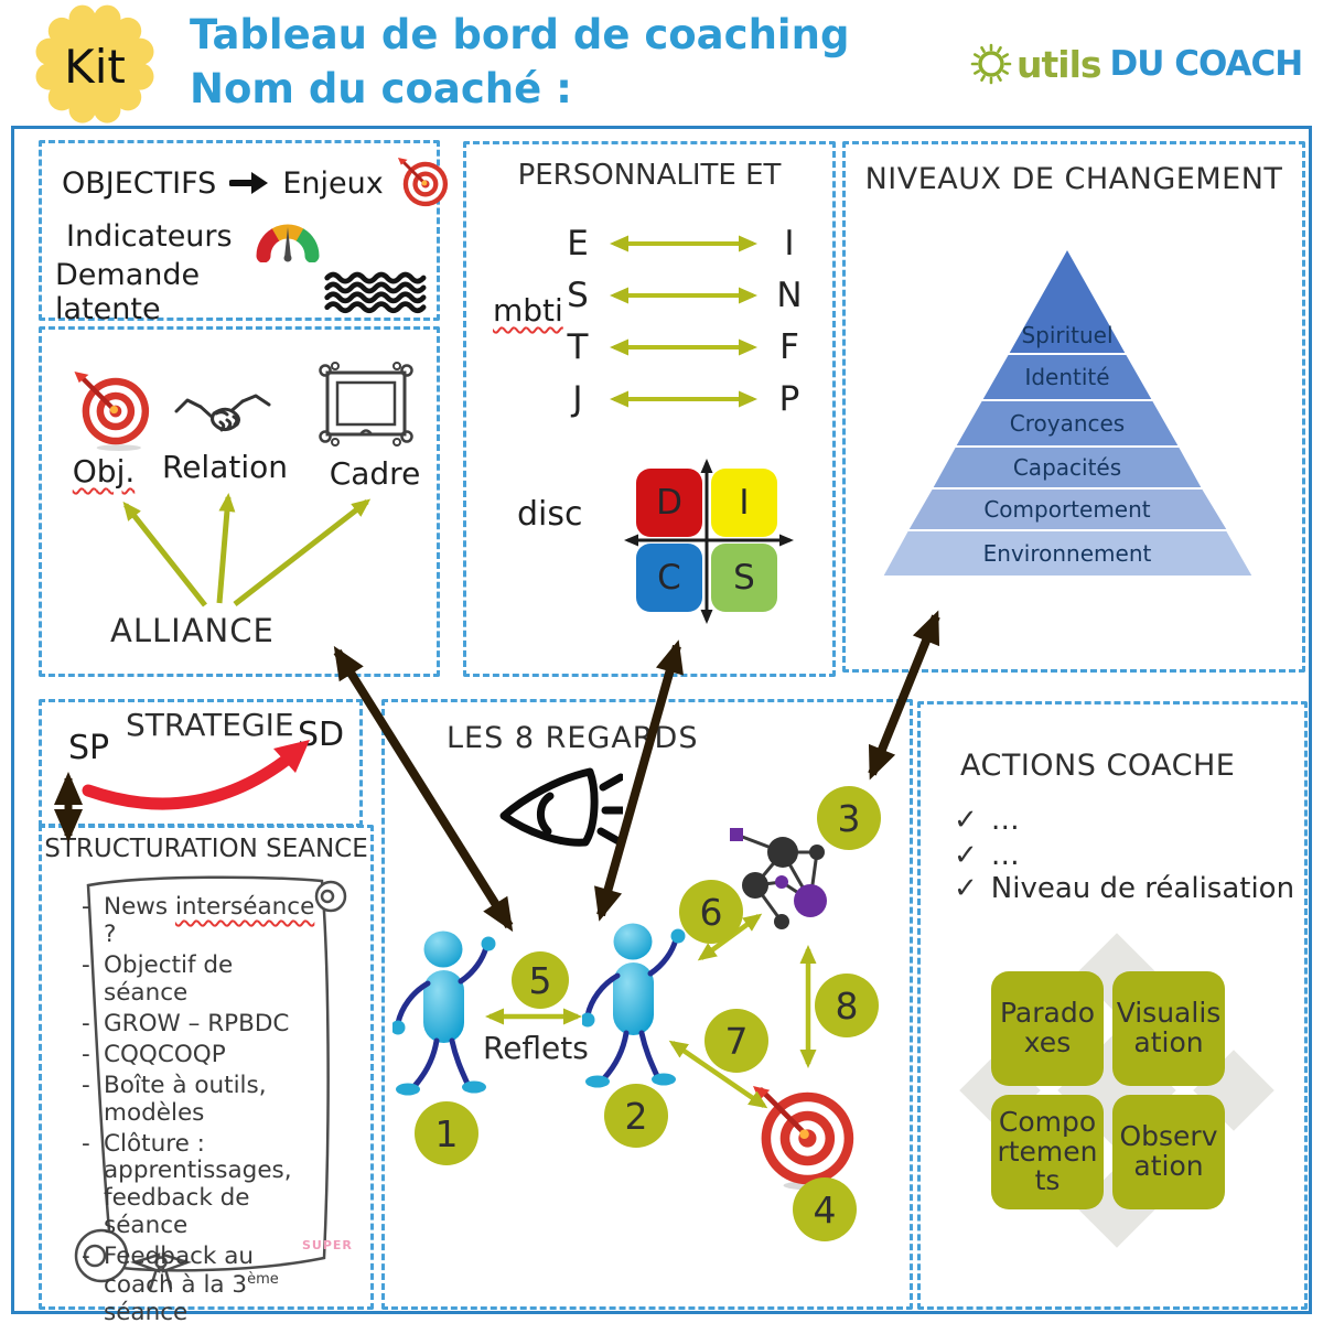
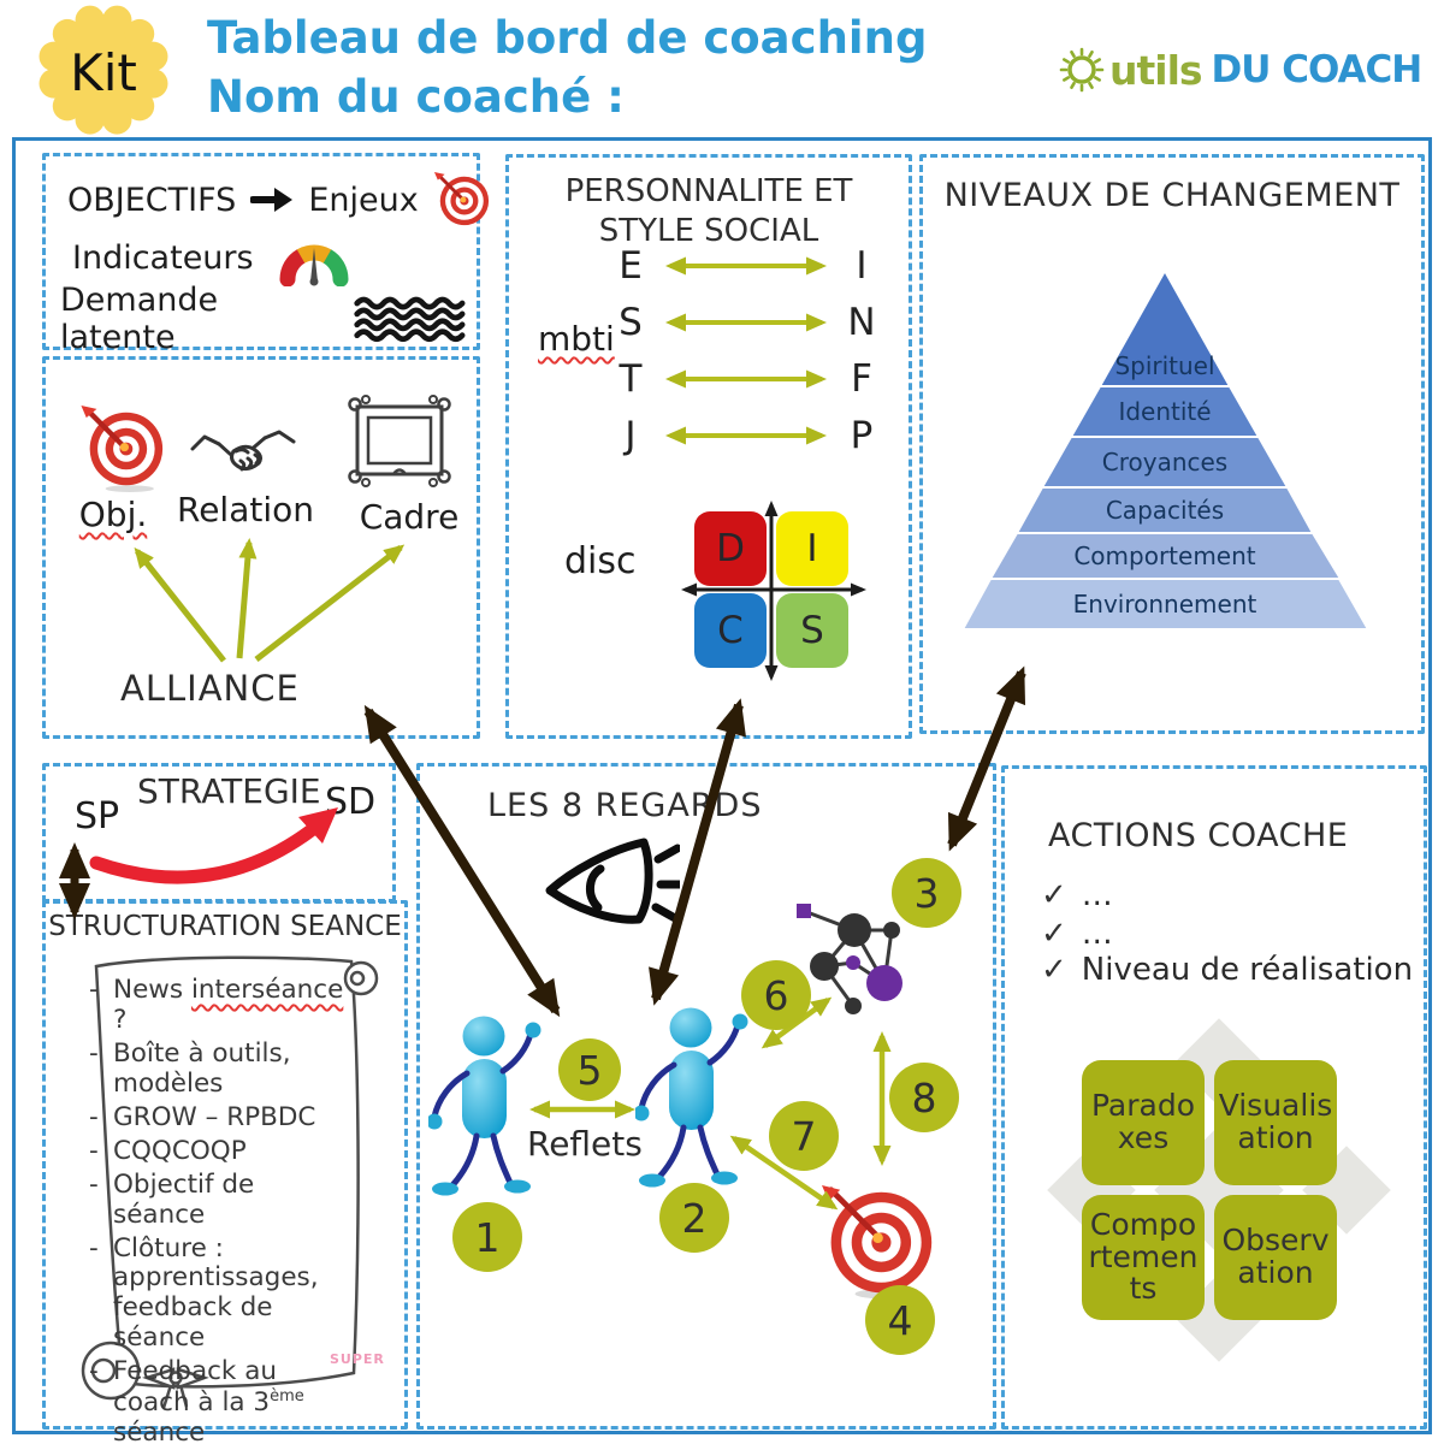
  Kit
  Tableau de bord de coaching
  Nom du coaché :
  utils
  DU COACH
  OBJECTIFS
  Enjeux
  Indicateurs
  Demande latente
  Obj.
  Relation
  Cadre
  ALLIANCE
  SP
  STRATEGIE
  SD
  STRUCTURATION SEANCE
  News interséance ?
- Objectif de séance
+ Boîte à outils, modèles
  GROW – RPBDC
  CQQCOQP
- Boîte à outils, modèles
+ Objectif de séance
  Clôture : apprentissages, feedback de séance
  Feedback au coach à la 3ème séance
  SUPER
  PERSONNALITE ET
+ STYLE SOCIAL
  mbti
  E
  I
  S
  N
  T
  F
  J
  P
  disc
  D
  I
  C
  S
  NIVEAUX DE CHANGEMENT
  Spirituel
  Identité
  Croyances
  Capacités
  Comportement
  Environnement
  LES 8 REGARDS
  Reflets
  1
  2
  3
  4
  5
  6
  7
  8
  ACTIONS COACHE
  ✓
  …
  ✓
  …
  ✓
  Niveau de réalisation
  Paradoxes
  Visualisation
  Comportements
  Observation
